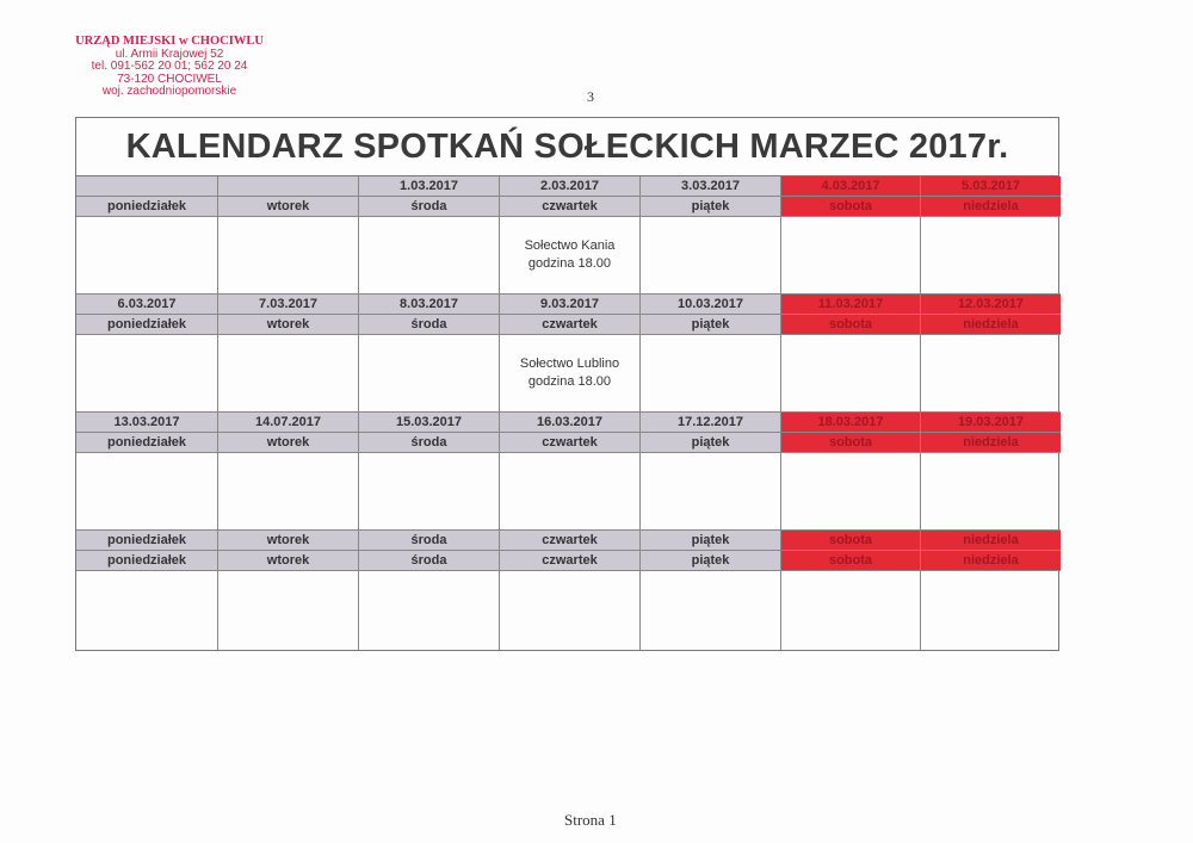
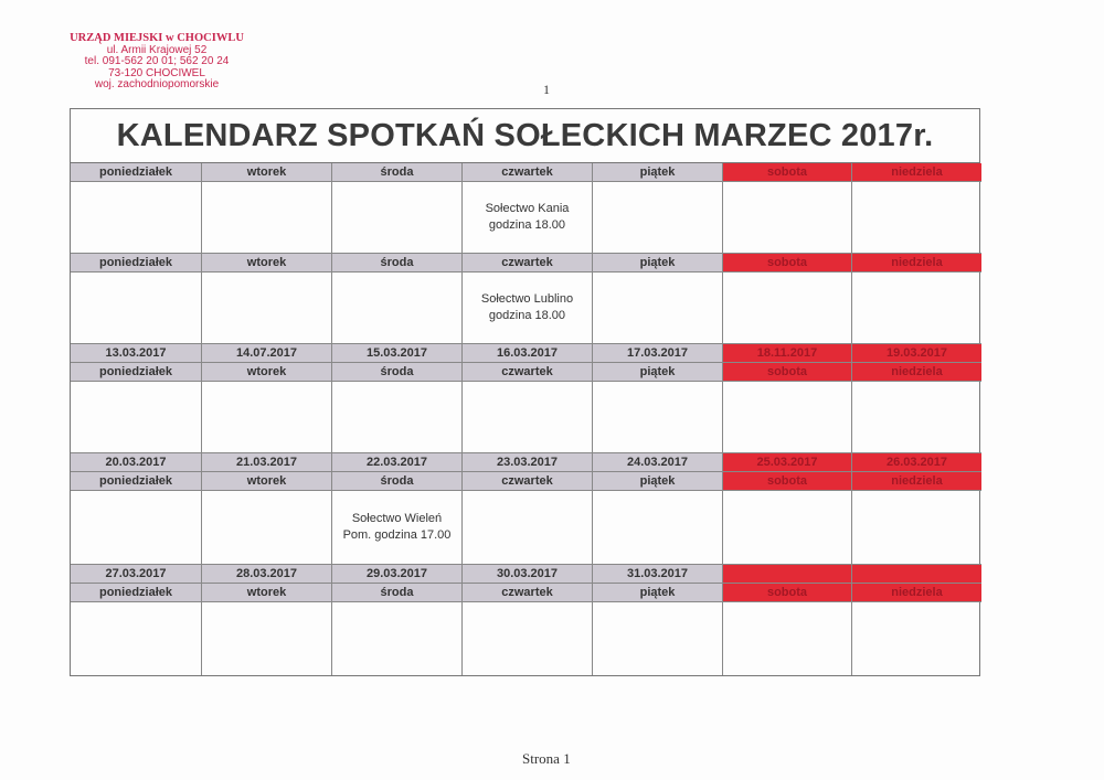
  URZĄD MIEJSKI w CHOCIWLU
  ul. Armii Krajowej 52
  tel. 091-562 20 01; 562 20 24
  73-120 CHOCIWEL
  woj. zachodniopomorskie
- 3
+ 1
  KALENDARZ SPOTKAŃ SOŁECKICH MARZEC 2017r.
- 1.03.2017
- 2.03.2017
- 3.03.2017
- 4.03.2017
- 5.03.2017
  poniedziałek
  wtorek
  środa
  czwartek
  piątek
  sobota
  niedziela
  Sołectwo Kania
  godzina 18.00
- 6.03.2017
- 7.03.2017
- 8.03.2017
- 9.03.2017
- 10.03.2017
- 11.03.2017
- 12.03.2017
  poniedziałek
  wtorek
  środa
  czwartek
  piątek
  sobota
  niedziela
  Sołectwo Lublino
  godzina 18.00
  13.03.2017
  14.07.2017
  15.03.2017
  16.03.2017
- 17.12.2017
+ 17.03.2017
- 18.03.2017
+ 18.11.2017
  19.03.2017
  poniedziałek
  wtorek
  środa
  czwartek
  piątek
  sobota
  niedziela
+ 20.03.2017
+ 21.03.2017
+ 22.03.2017
+ 23.03.2017
+ 24.03.2017
+ 25.03.2017
+ 26.03.2017
  poniedziałek
  wtorek
  środa
  czwartek
  piątek
  sobota
  niedziela
+ Sołectwo Wieleń
+ Pom. godzina 17.00
+ 27.03.2017
+ 28.03.2017
+ 29.03.2017
+ 30.03.2017
+ 31.03.2017
  poniedziałek
  wtorek
  środa
  czwartek
  piątek
  sobota
  niedziela
  Strona 1
